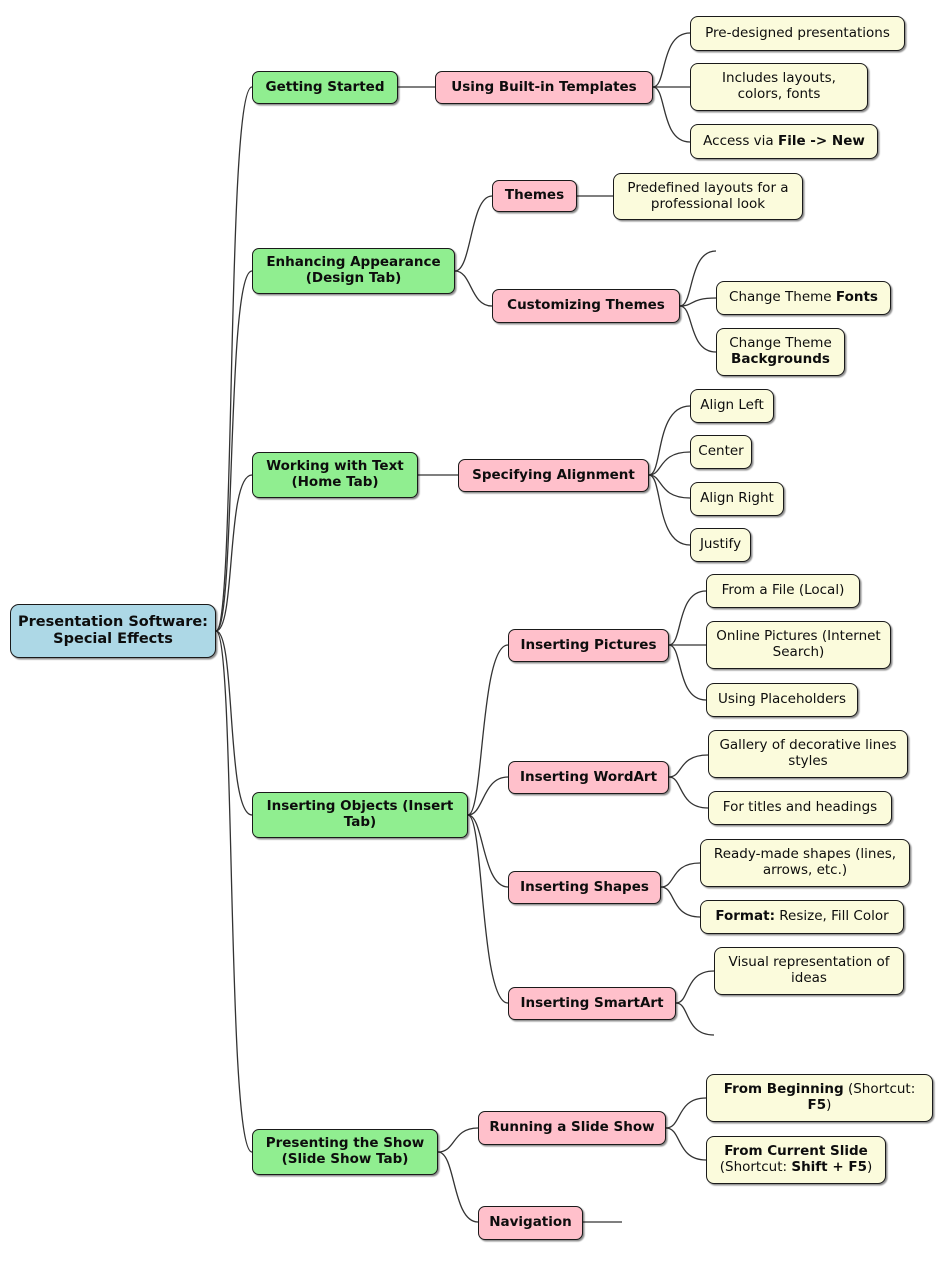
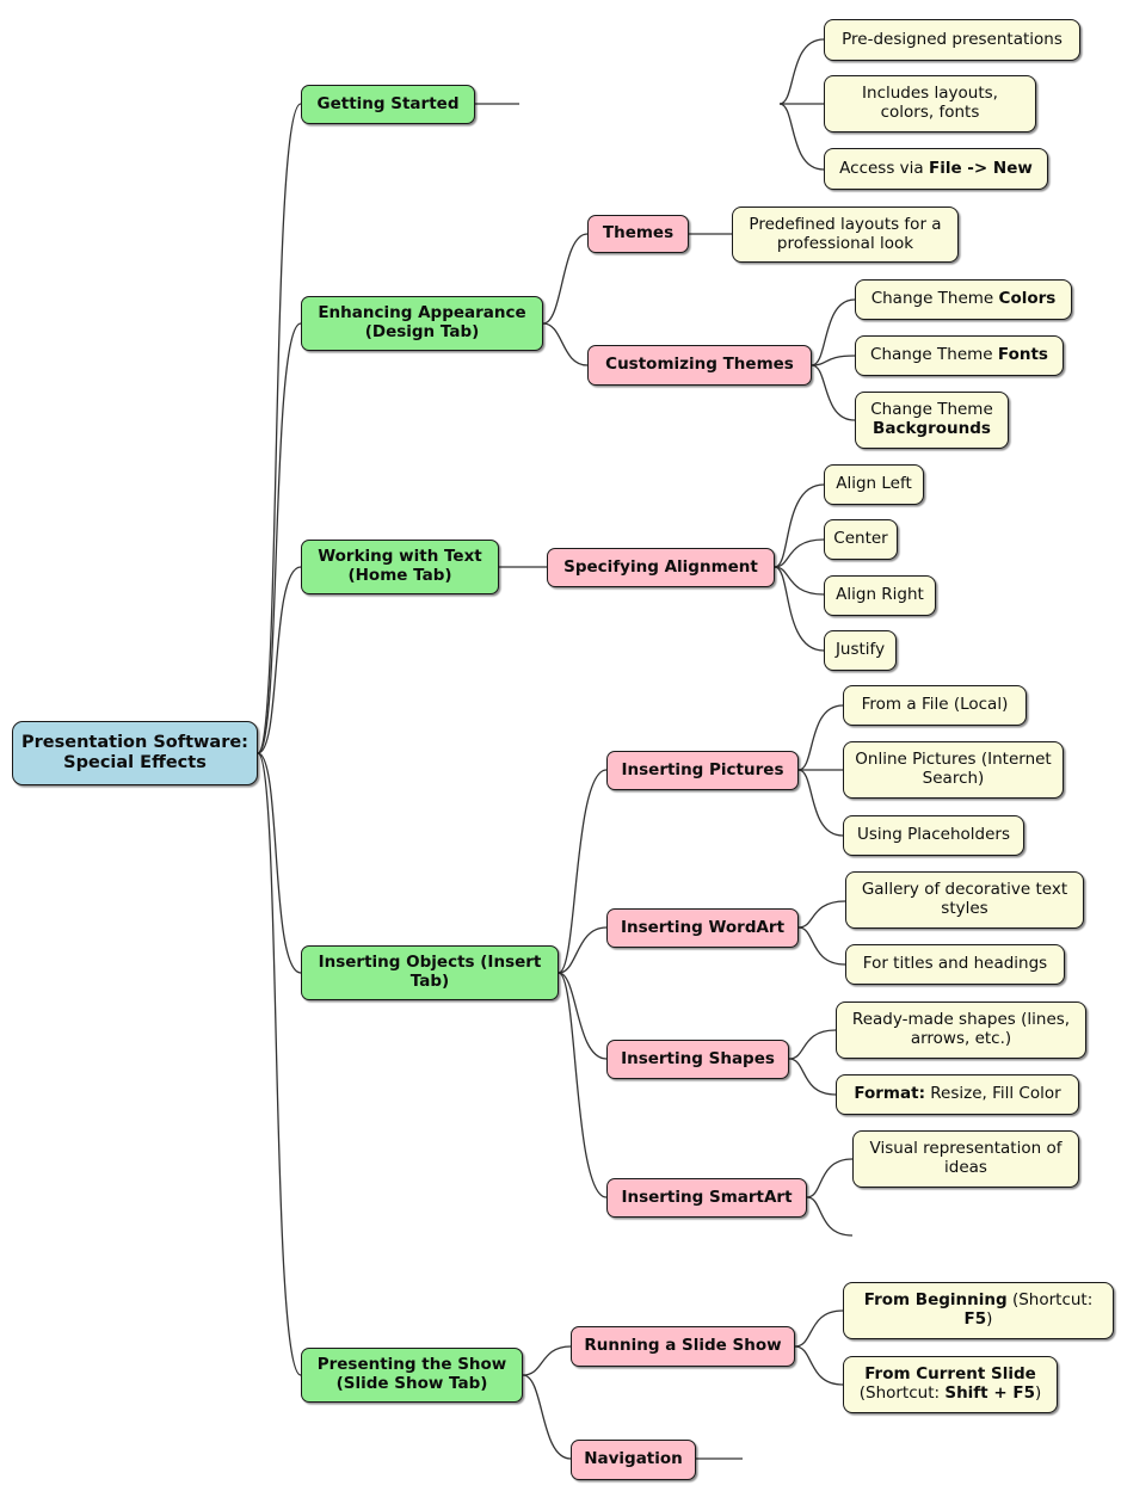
  Presentation Software:
  Special Effects
  Getting Started
- Using Built-in Templates
  Pre-designed presentations
  Includes layouts, colors, fonts
  Access via File -> New
  Enhancing Appearance
  (Design Tab)
  Themes
  Predefined layouts for a professional look
  Customizing Themes
+ Change Theme Colors
  Change Theme Fonts
  Change Theme Backgrounds
  Working with Text
  (Home Tab)
  Specifying Alignment
  Align Left
  Center
  Align Right
  Justify
  Inserting Objects (Insert
  Tab)
  Inserting Pictures
  From a File (Local)
  Online Pictures (Internet Search)
  Using Placeholders
  Inserting WordArt
- Gallery of decorative lines styles
+ Gallery of decorative text styles
  For titles and headings
  Inserting Shapes
  Ready-made shapes (lines, arrows, etc.)
  Format: Resize, Fill Color
  Inserting SmartArt
  Visual representation of ideas
  Presenting the Show
  (Slide Show Tab)
  Running a Slide Show
  From Beginning (Shortcut: F5)
  From Current Slide
  (Shortcut: Shift + F5)
  Navigation
